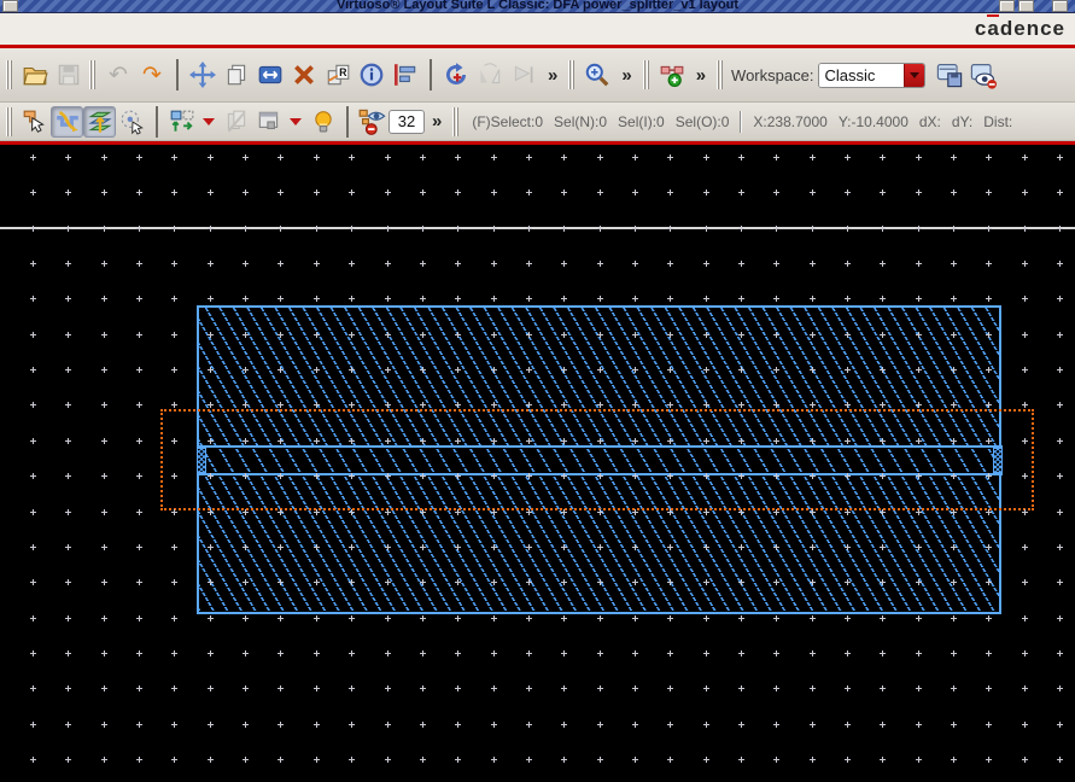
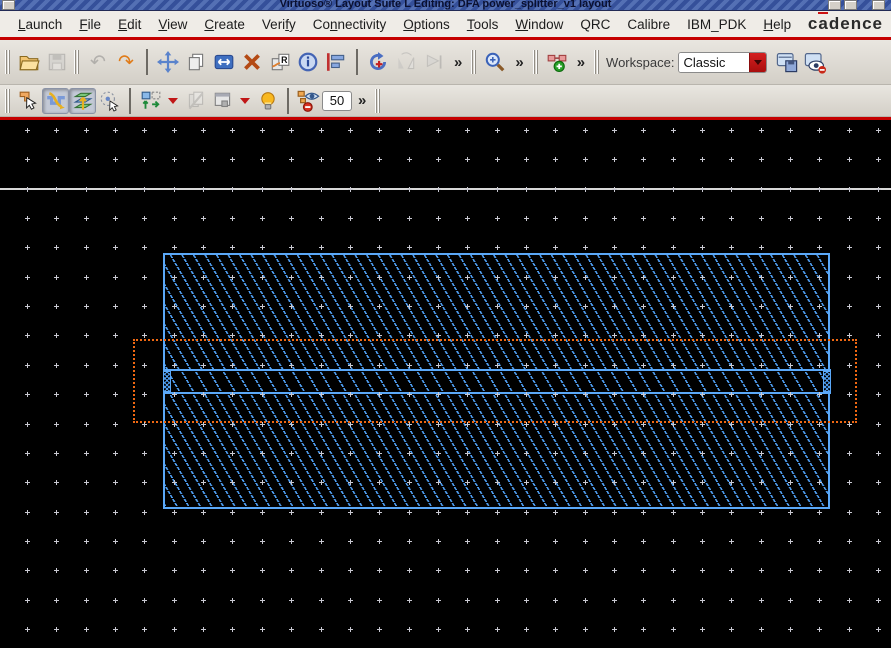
- Virtuoso® Layout Suite L Classic: DFA power_splitter_v1 layout
+ Virtuoso® Layout Suite L Editing: DFA power_splitter_v1 layout
+ Launch
+ File
+ Edit
+ View
+ Create
+ Verify
+ Connectivity
+ Options
+ Tools
+ Window
+ QRC
+ Calibre
+ IBM_PDK
+ Help
  cadence
  ↶
  ↷
  R
  »
  »
  »
  Workspace:
  Classic
- 32
+ 50
  »
- (F)Select:0
- Sel(N):0
- Sel(I):0
- Sel(O):0
- X:238.7000
- Y:-10.4000
- dX:
- dY:
- Dist:
